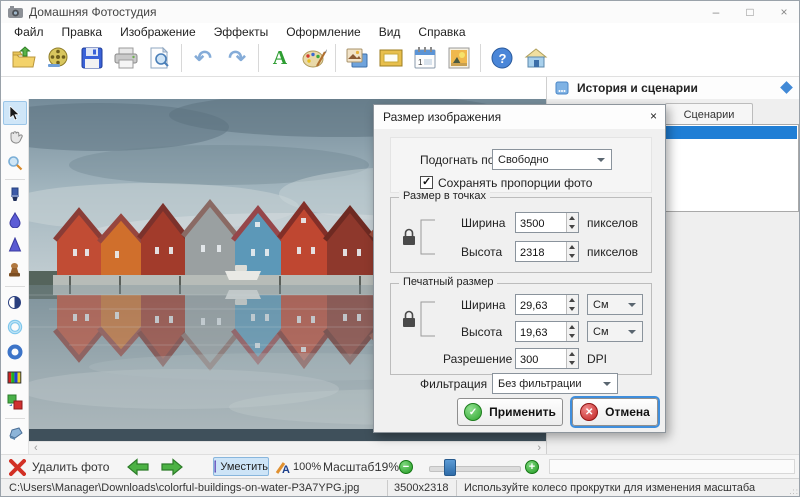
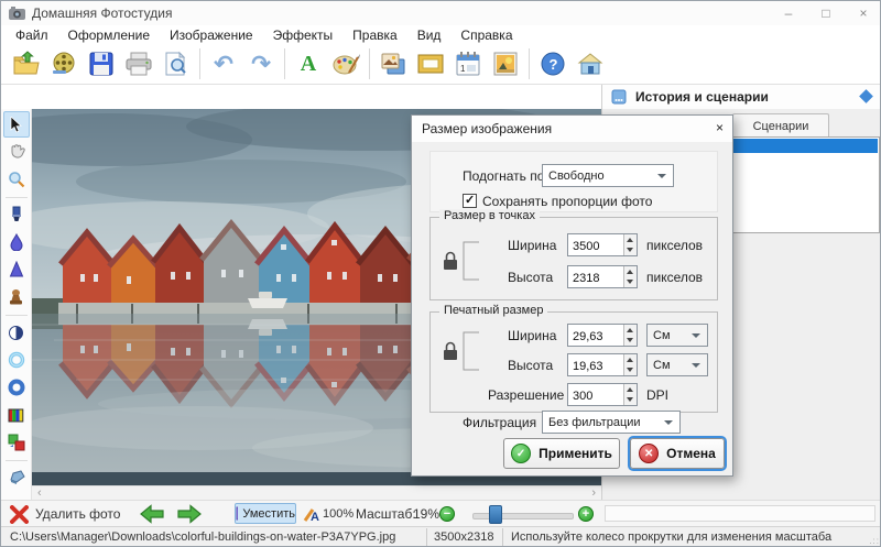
  Домашняя Фотостудия
  –
  □
  ×
  Файл
- Правка
+ Оформление
  Изображение
  Эффекты
- Оформление
+ Правка
  Вид
  Справка
  ↶
  ↷
  A
  1
  ?
  ‹
  ›
  История и сценарии
  Сценарии
  Размер изображения
  ×
  Подогнать по
  Свободно
  Сохранять пропорции фото
  Размер в точках
  Ширина
  3500
  пикселов
  Высота
  2318
  пикселов
  Печатный размер
  Ширина
  29,63
  См
  Высота
  19,63
  См
  Разрешение
  300
  DPI
  Фильтрация
  Без фильтрации
  ✓
  Применить
  ✕
  Отмена
  Удалить фото
  Уместить
  A
  100%
  Масштаб:
  19%
  −
  +
  C:\Users\Manager\Downloads\colorful-buildings-on-water-P3A7YPG.jpg
  3500x2318
  Используйте колесо прокрутки для изменения масштаба
  .::
